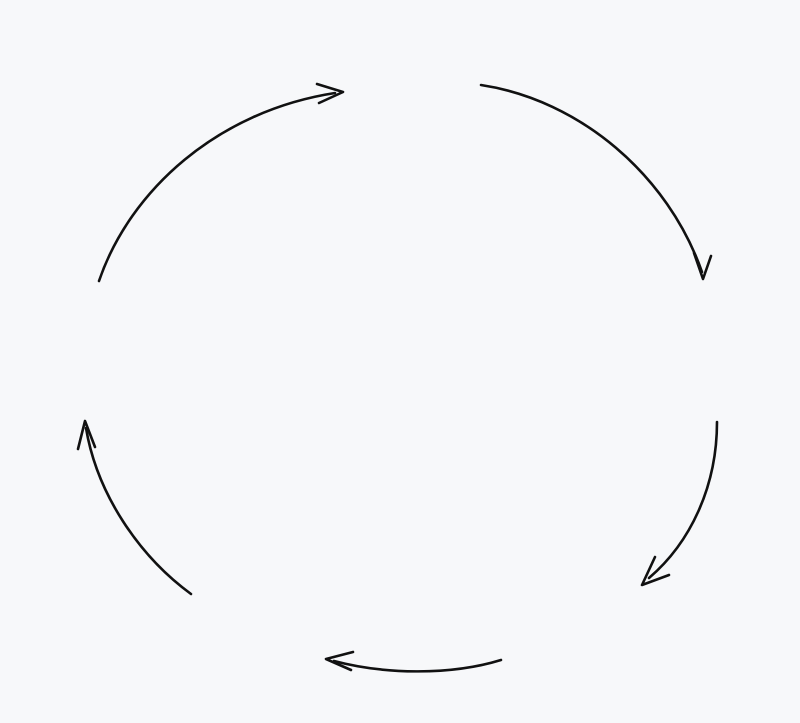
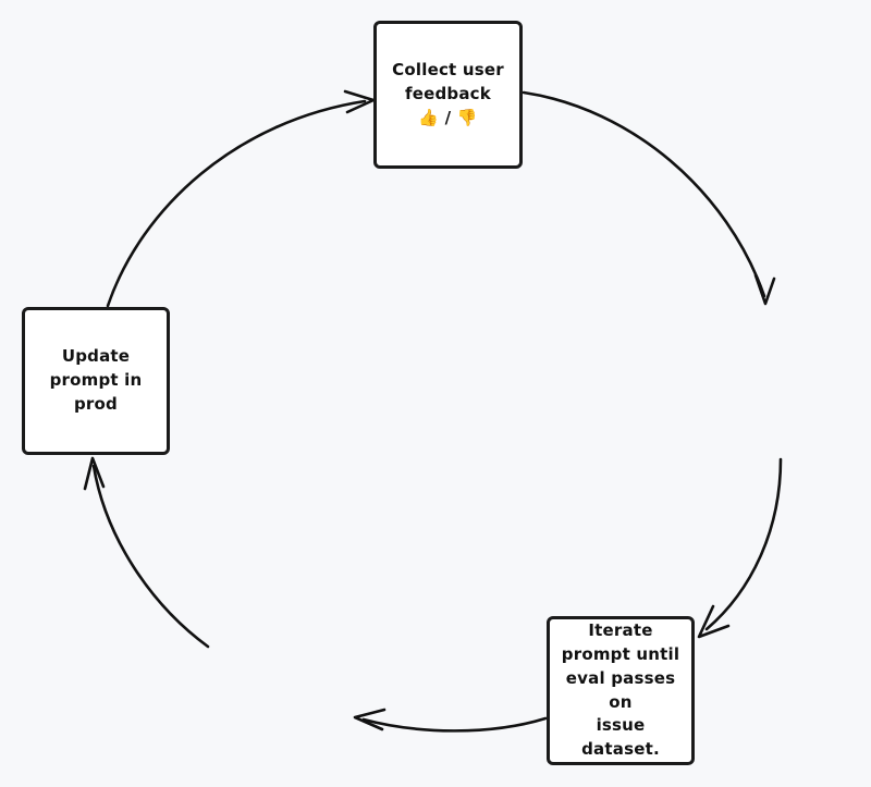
+ Collect user
+ feedback
+ 👍 / 👎
+ Iterate
+ prompt until
+ eval passes on
+ issue dataset.
+ Update
+ prompt in
+ prod
